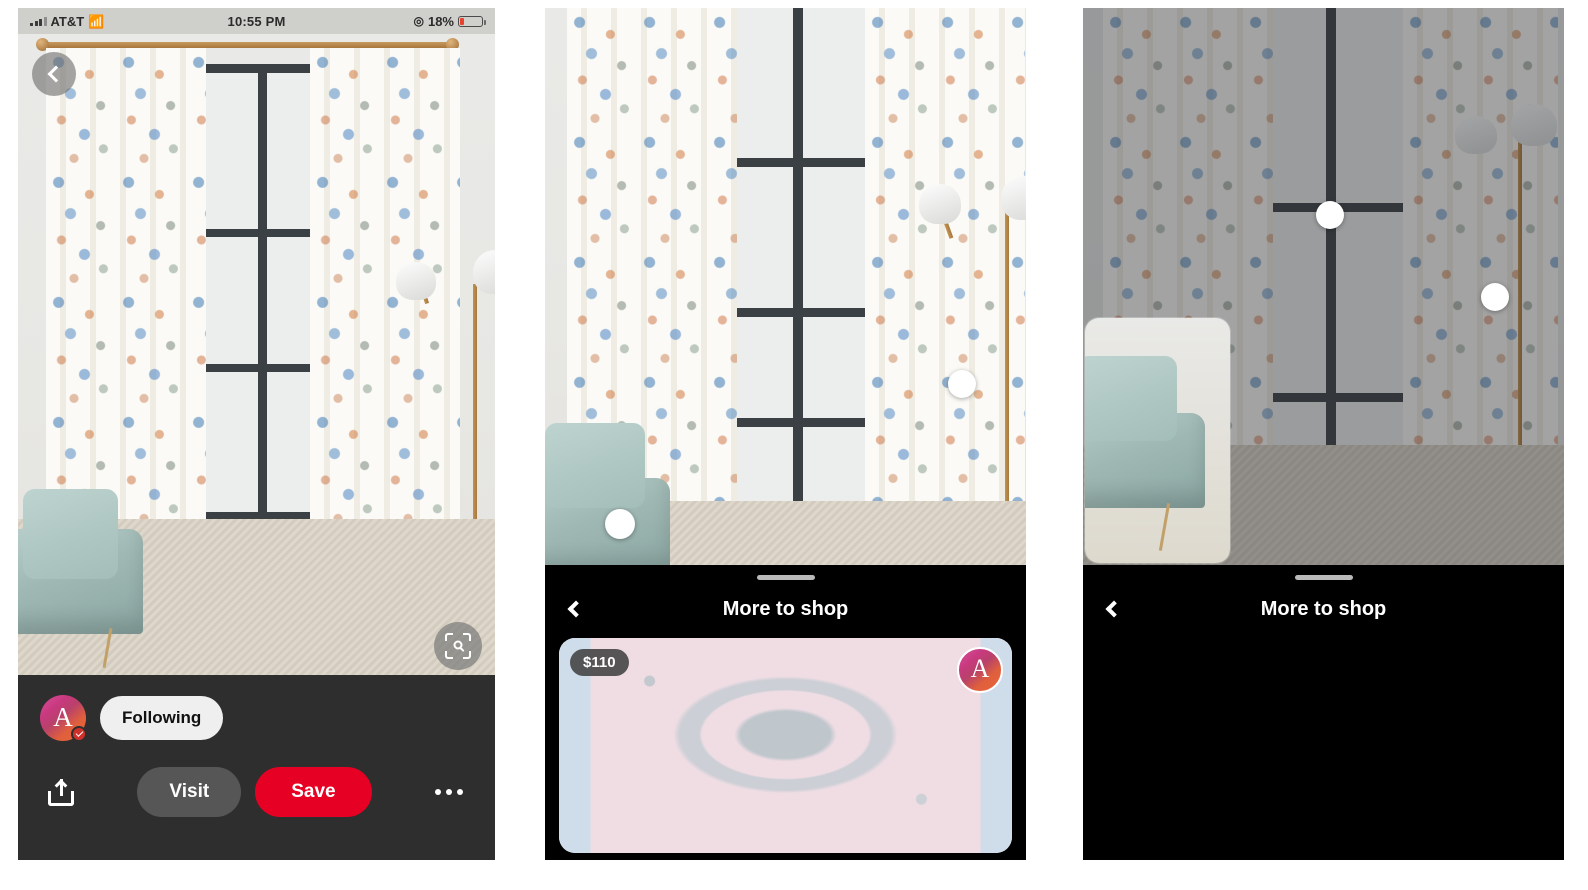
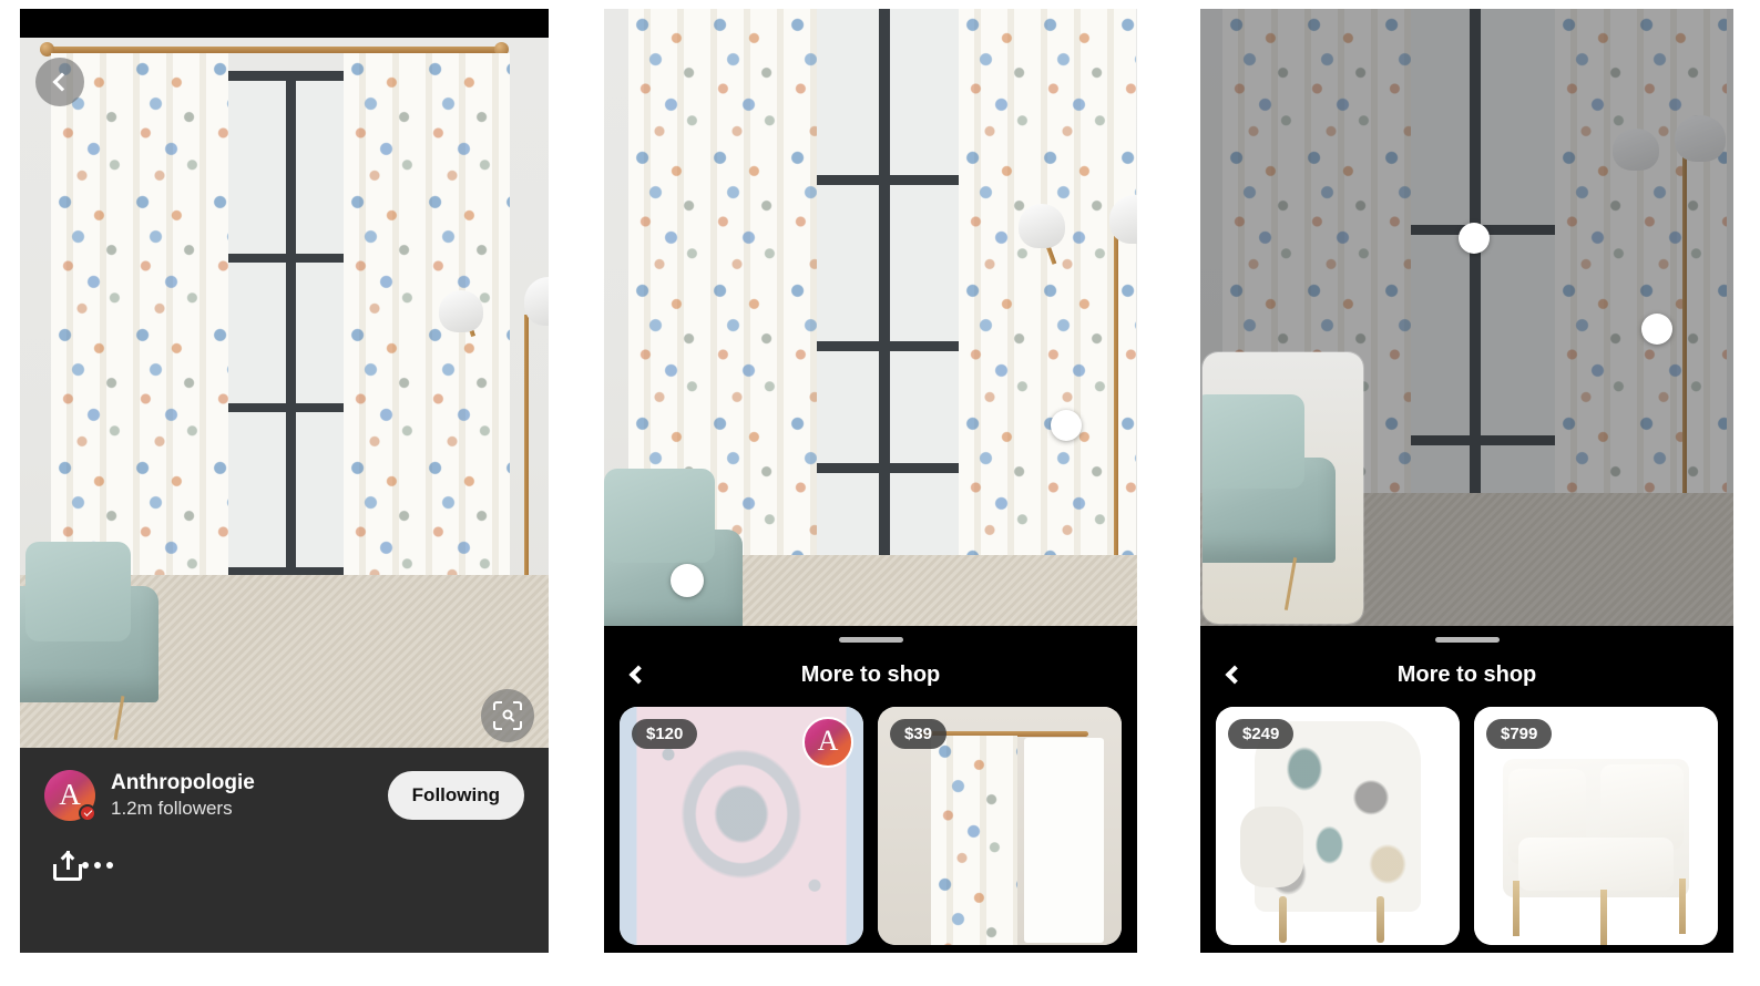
- AT&T
- 📶
- 10:55 PM
- ◎
- 18%
  A
+ Anthropologie
+ 1.2m followers
  Following
- Visit
- Save
  More to shop
- $110
+ $120
  A
+ $39
  More to shop
+ $249
+ $799
